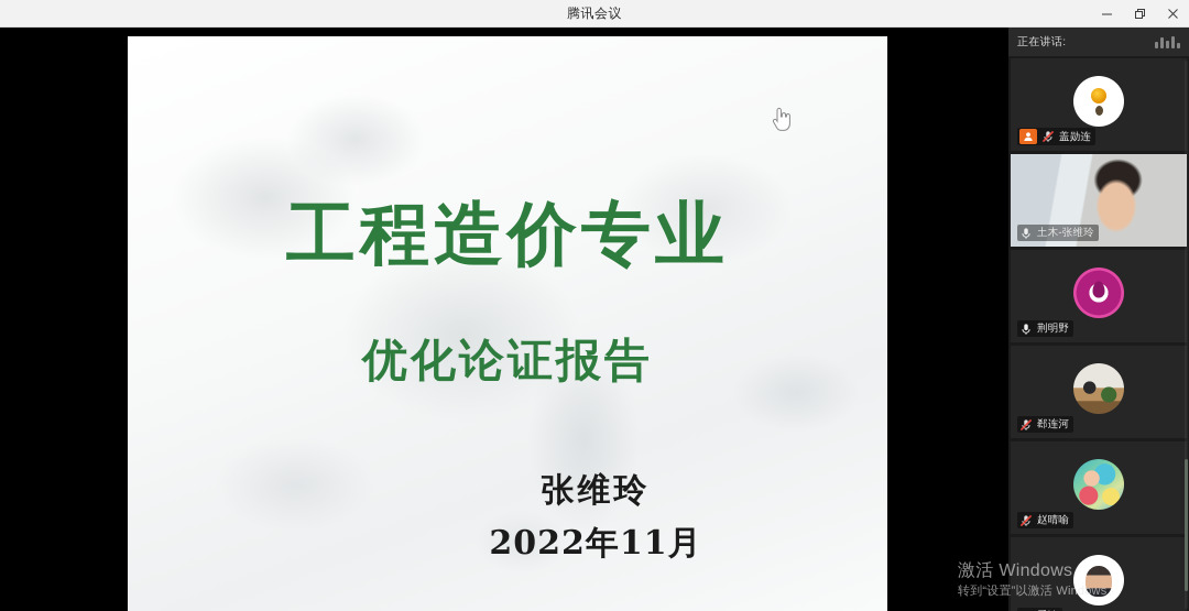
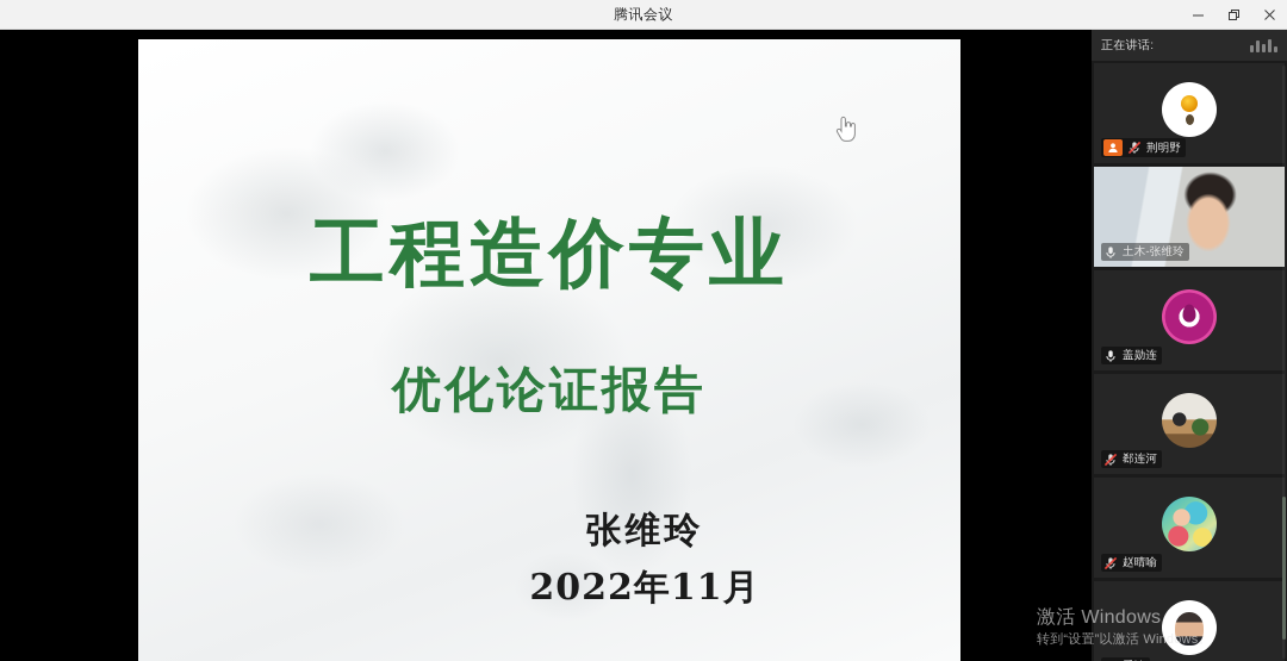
  腾讯会议
  工程造价专业
  优化论证报告
  张维玲
  2022年11月
  正在讲话:
- 盖勋连
+ 荆明野
  土木-张维玲
- 荆明野
+ 盖勋连
  郄连河
  赵晴喻
  激活 Windows
  转到“设置”以激活 Windows。
